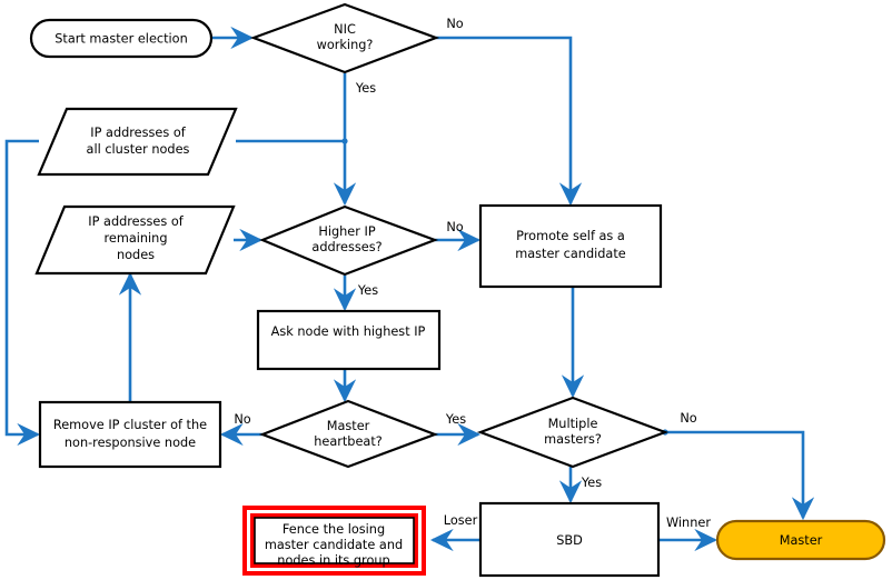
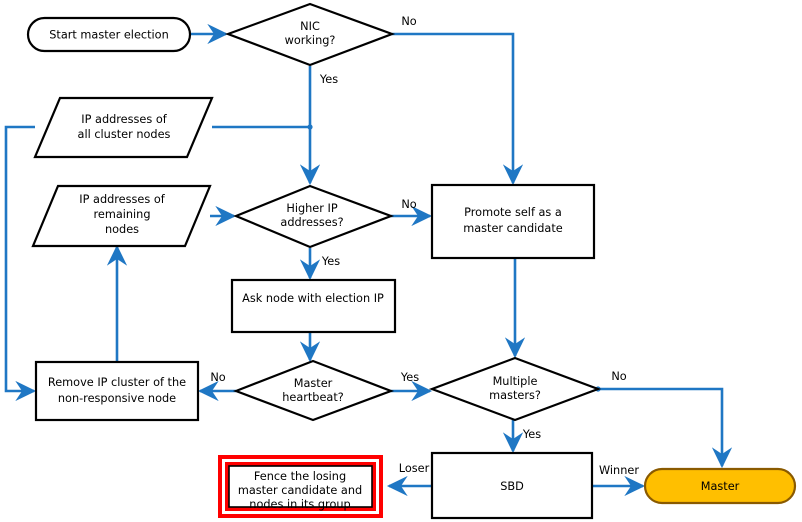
  Start master election
  NIC
  working?
  IP addresses of
  all cluster nodes
  IP addresses of
  remaining
  nodes
  Higher IP
  addresses?
  Promote self as a
  master candidate
- Ask node with highest IP
+ Ask node with election IP
  Remove IP cluster of the
  non-responsive node
  Master
  heartbeat?
  Multiple
  masters?
  Fence the losing
  master candidate and
  nodes in its group
  SBD
  Master
  No
  Yes
  No
  Yes
  No
  Yes
  No
  Yes
  Loser
  Winner
